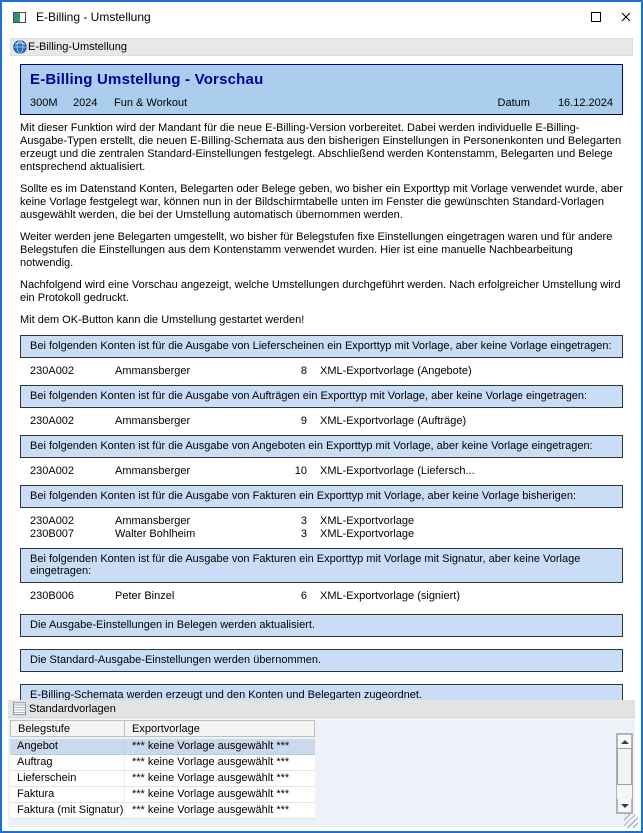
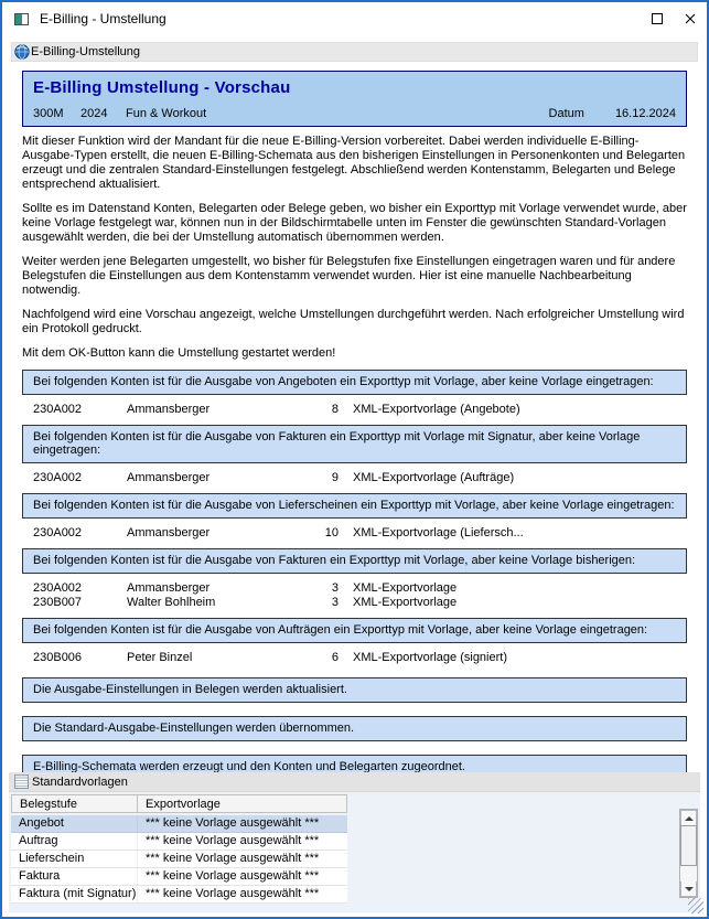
  E-Billing - Umstellung
  E-Billing-Umstellung
  E-Billing Umstellung - Vorschau
  300M
  2024
  Fun & Workout
  Datum
  16.12.2024
  Mit dieser Funktion wird der Mandant für die neue E-Billing-Version vorbereitet. Dabei werden individuelle E-Billing-Ausgabe-Typen erstellt, die neuen E-Billing-Schemata aus den bisherigen Einstellungen in Personenkonten und Belegarten erzeugt und die zentralen Standard-Einstellungen festgelegt. Abschließend werden Kontenstamm, Belegarten und Belege entsprechend aktualisiert.
  Sollte es im Datenstand Konten, Belegarten oder Belege geben, wo bisher ein Exporttyp mit Vorlage verwendet wurde, aber keine Vorlage festgelegt war, können nun in der Bildschirmtabelle unten im Fenster die gewünschten Standard-Vorlagen ausgewählt werden, die bei der Umstellung automatisch übernommen werden.
  Weiter werden jene Belegarten umgestellt, wo bisher für Belegstufen fixe Einstellungen eingetragen waren und für andere Belegstufen die Einstellungen aus dem Kontenstamm verwendet wurden. Hier ist eine manuelle Nachbearbeitung notwendig.
  Nachfolgend wird eine Vorschau angezeigt, welche Umstellungen durchgeführt werden. Nach erfolgreicher Umstellung wird ein Protokoll gedruckt.
  Mit dem OK-Button kann die Umstellung gestartet werden!
- Bei folgenden Konten ist für die Ausgabe von Lieferscheinen ein Exporttyp mit Vorlage, aber keine Vorlage eingetragen:
+ Bei folgenden Konten ist für die Ausgabe von Angeboten ein Exporttyp mit Vorlage, aber keine Vorlage eingetragen:
  230A002
  Ammansberger
  8
  XML-Exportvorlage (Angebote)
- Bei folgenden Konten ist für die Ausgabe von Aufträgen ein Exporttyp mit Vorlage, aber keine Vorlage eingetragen:
+ Bei folgenden Konten ist für die Ausgabe von Fakturen ein Exporttyp mit Vorlage mit Signatur, aber keine Vorlage eingetragen:
  230A002
  Ammansberger
  9
  XML-Exportvorlage (Aufträge)
- Bei folgenden Konten ist für die Ausgabe von Angeboten ein Exporttyp mit Vorlage, aber keine Vorlage eingetragen:
+ Bei folgenden Konten ist für die Ausgabe von Lieferscheinen ein Exporttyp mit Vorlage, aber keine Vorlage eingetragen:
  230A002
  Ammansberger
  10
  XML-Exportvorlage (Liefersch...
  Bei folgenden Konten ist für die Ausgabe von Fakturen ein Exporttyp mit Vorlage, aber keine Vorlage bisherigen:
  230A002
  Ammansberger
  3
  XML-Exportvorlage
  230B007
  Walter Bohlheim
  3
  XML-Exportvorlage
- Bei folgenden Konten ist für die Ausgabe von Fakturen ein Exporttyp mit Vorlage mit Signatur, aber keine Vorlage eingetragen:
+ Bei folgenden Konten ist für die Ausgabe von Aufträgen ein Exporttyp mit Vorlage, aber keine Vorlage eingetragen:
  230B006
  Peter Binzel
  6
  XML-Exportvorlage (signiert)
  Die Ausgabe-Einstellungen in Belegen werden aktualisiert.
  Die Standard-Ausgabe-Einstellungen werden übernommen.
  E-Billing-Schemata werden erzeugt und den Konten und Belegarten zugeordnet.
  Standardvorlagen
  Belegstufe
  Exportvorlage
  Angebot
  *** keine Vorlage ausgewählt ***
  Auftrag
  *** keine Vorlage ausgewählt ***
  Lieferschein
  *** keine Vorlage ausgewählt ***
  Faktura
  *** keine Vorlage ausgewählt ***
  Faktura (mit Signatur)
  *** keine Vorlage ausgewählt ***
